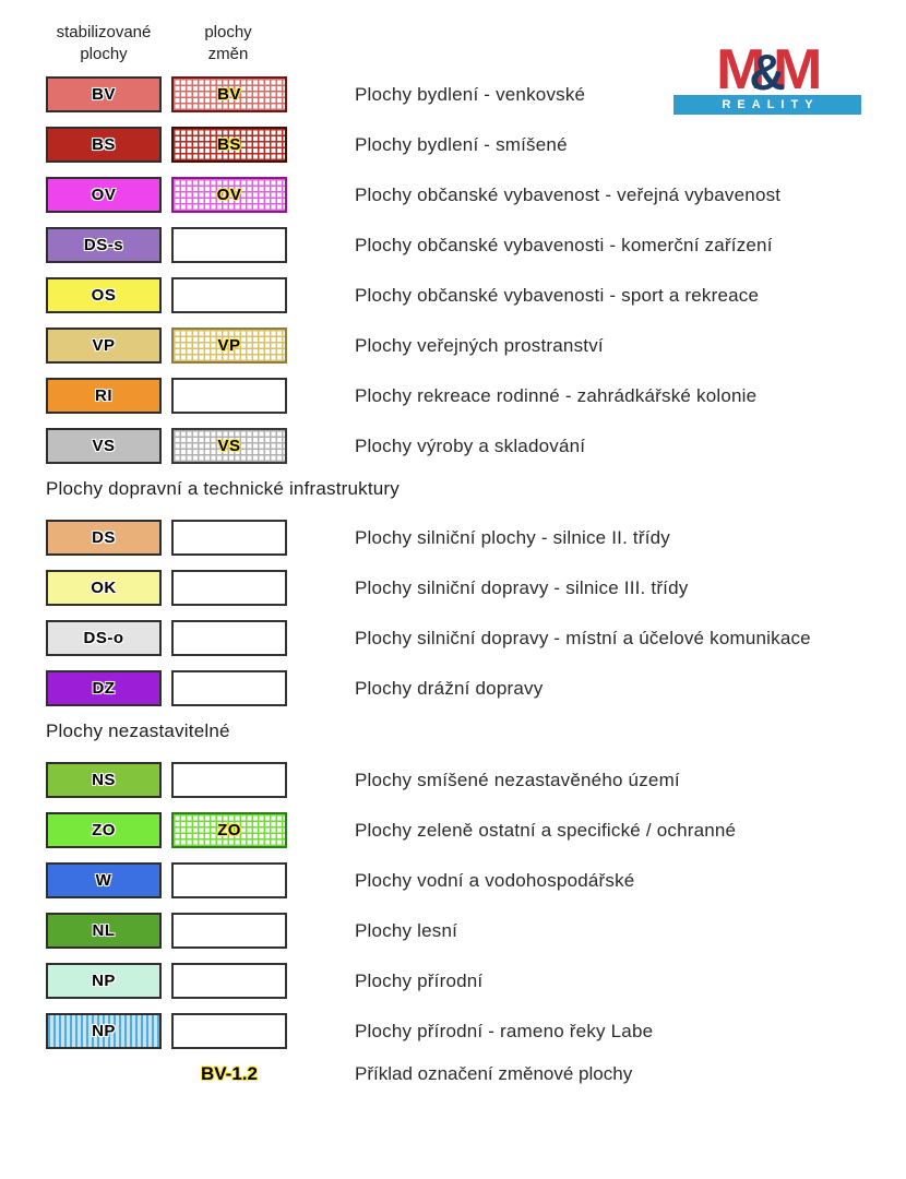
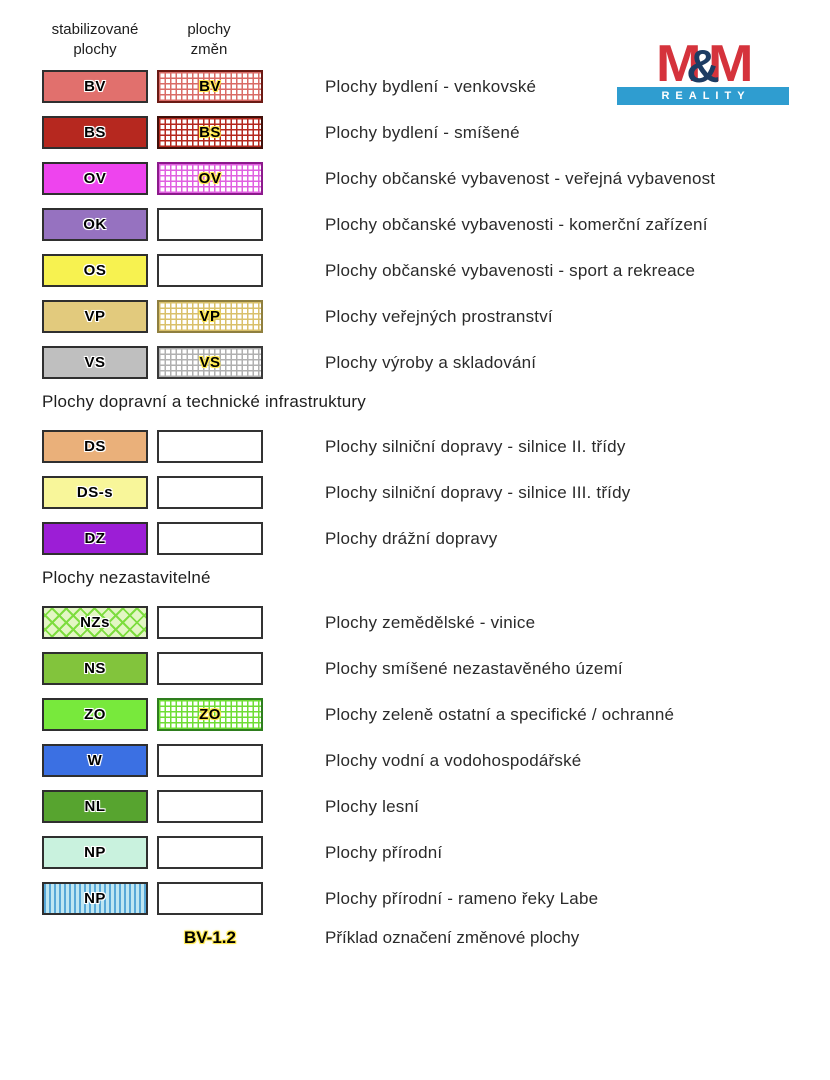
  stabilizované
  plochy
  plochy
  změn
  M
  &
  M
  REALITY
  BV
  BV
  Plochy bydlení - venkovské
  BS
  BS
  Plochy bydlení - smíšené
  OV
  OV
  Plochy občanské vybavenost - veřejná vybavenost
- DS-s
+ OK
  Plochy občanské vybavenosti - komerční zařízení
  OS
  Plochy občanské vybavenosti - sport a rekreace
  VP
  VP
  Plochy veřejných prostranství
- RI
- Plochy rekreace rodinné - zahrádkářské kolonie
  VS
  VS
  Plochy výroby a skladování
  Plochy dopravní a technické infrastruktury
  DS
- Plochy silniční plochy - silnice II. třídy
+ Plochy silniční dopravy - silnice II. třídy
- OK
+ DS-s
  Plochy silniční dopravy - silnice III. třídy
- DS-o
- Plochy silniční dopravy - místní a účelové komunikace
  DZ
  Plochy drážní dopravy
  Plochy nezastavitelné
+ NZs
+ Plochy zemědělské - vinice
  NS
  Plochy smíšené nezastavěného území
  ZO
  ZO
  Plochy zeleně ostatní a specifické / ochranné
  W
  Plochy vodní a vodohospodářské
  NL
  Plochy lesní
  NP
  Plochy přírodní
  NP
  Plochy přírodní - rameno řeky Labe
  BV-1.2
  Příklad označení změnové plochy
